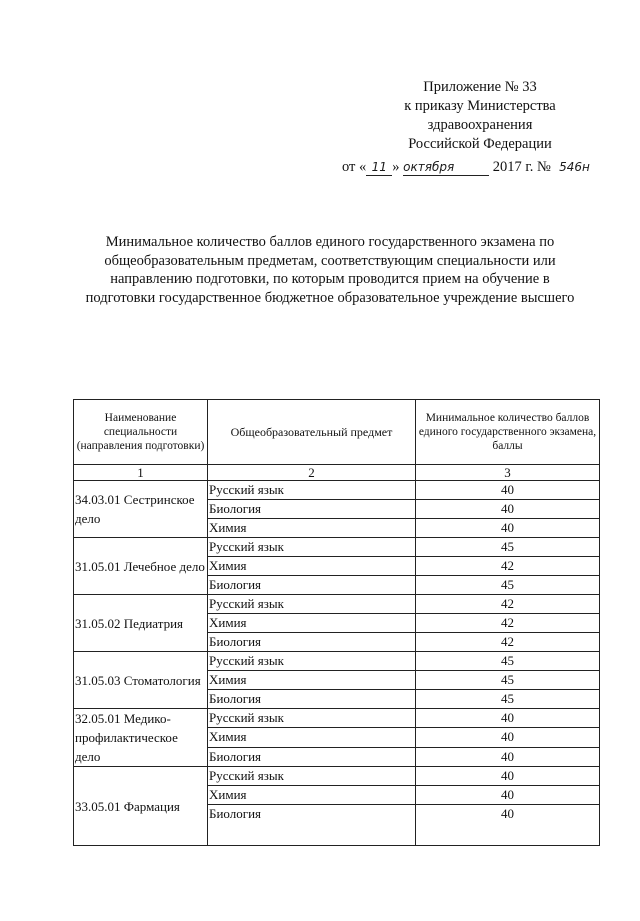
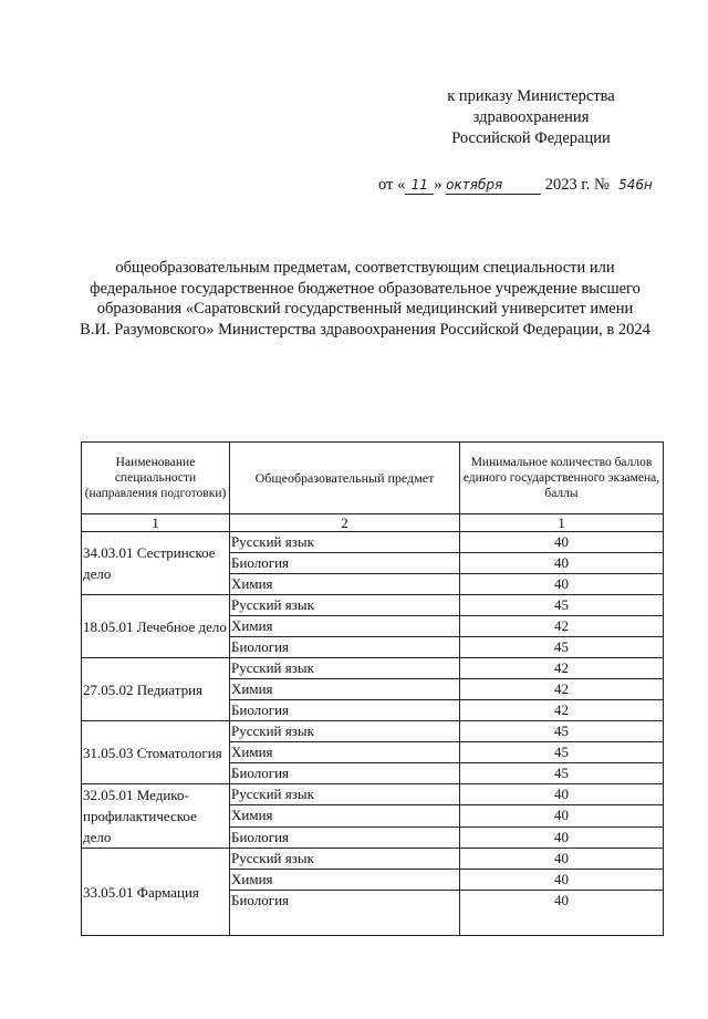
- Приложение № 33
  к приказу Министерства
  здравоохранения
  Российской Федерации
- от « 11 » октября 2017 г. № 546н
+ от « 11 » октября 2023 г. № 546н
- Минимальное количество баллов единого государственного экзамена по
  общеобразовательным предметам, соответствующим специальности или
- направлению подготовки, по которым проводится прием на обучение в
- подготовки государственное бюджетное образовательное учреждение высшего
+ федеральное государственное бюджетное образовательное учреждение высшего
+ образования «Саратовский государственный медицинский университет имени
+ В.И. Разумовского» Министерства здравоохранения Российской Федерации, в 2024
  Наименование специальности (направления подготовки)	Общеобразовательный предмет	Минимальное количество баллов единого государственного экзамена, баллы
- 1	2	3
+ 1	2	1
  34.03.01 Сестринское дело	Русский язык	40
  Биология	40
  Химия	40
- 31.05.01 Лечебное дело	Русский язык	45
+ 18.05.01 Лечебное дело	Русский язык	45
  Химия	42
  Биология	45
- 31.05.02 Педиатрия	Русский язык	42
+ 27.05.02 Педиатрия	Русский язык	42
  Химия	42
  Биология	42
  31.05.03 Стоматология	Русский язык	45
  Химия	45
  Биология	45
  32.05.01 Медико-профилактическое дело	Русский язык	40
  Химия	40
  Биология	40
  33.05.01 Фармация	Русский язык	40
  Химия	40
  Биология	40
